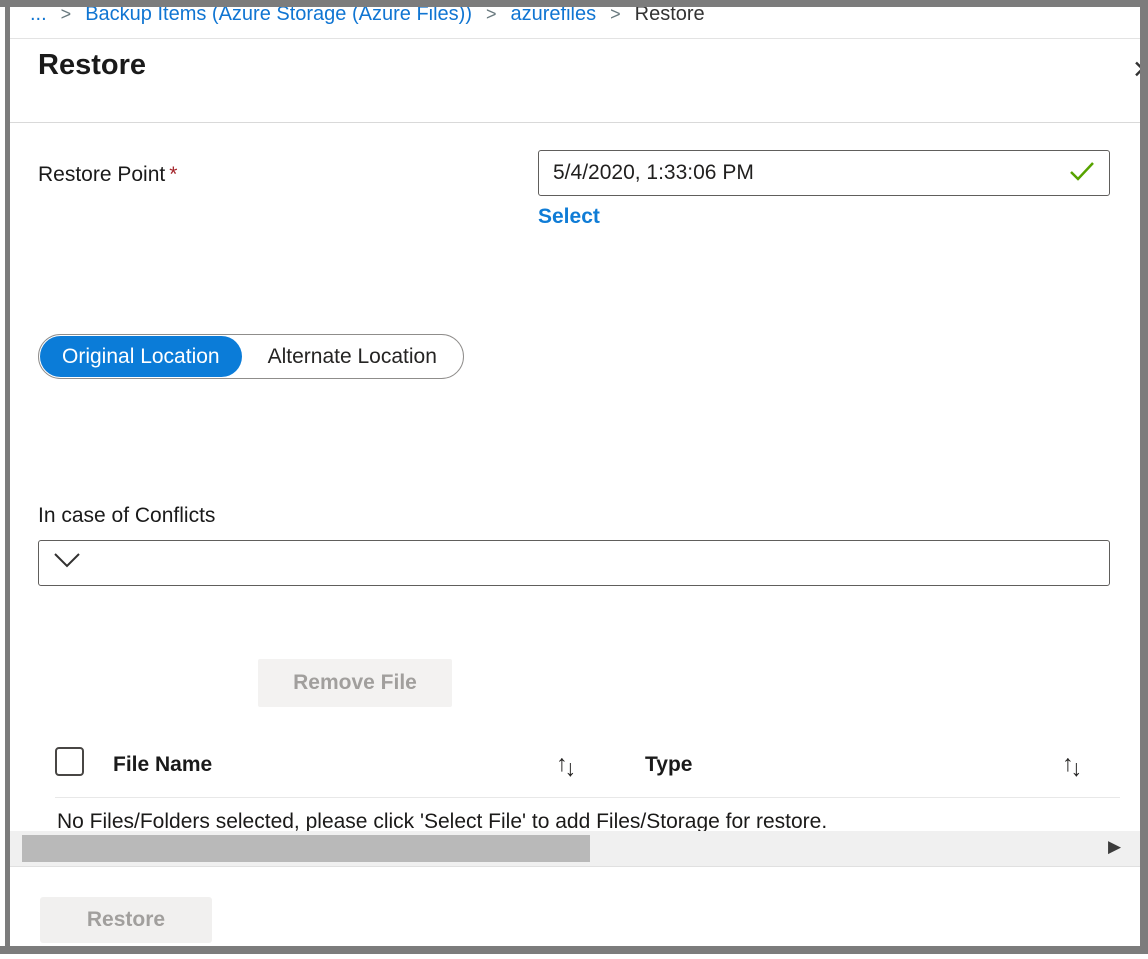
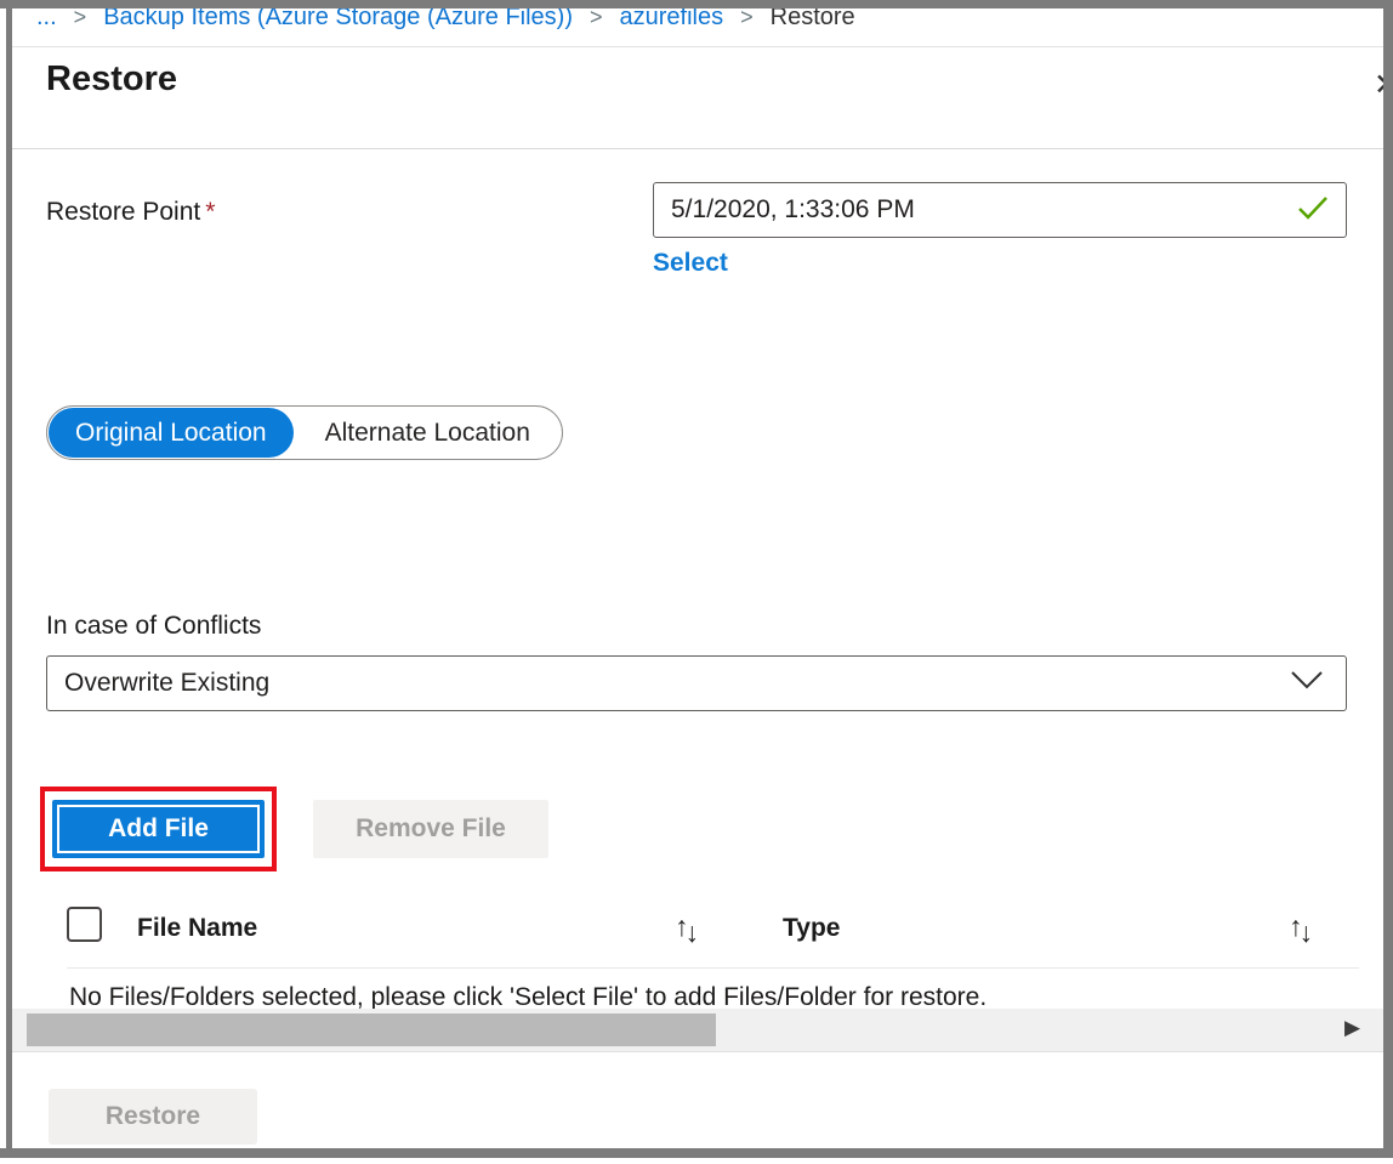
  ...
  >
  Backup Items (Azure Storage (Azure Files))
  >
  azurefiles
  >
  Restore
  Restore
  Restore Point *
- 5/4/2020, 1:33:06 PM
+ 5/1/2020, 1:33:06 PM
  Select
  Original Location
  Alternate Location
  In case of Conflicts
+ Overwrite Existing
+ Add File
  Remove File
  File Name
  ↑↓
  Type
  ↑↓
- No Files/Folders selected, please click 'Select File' to add Files/Storage for restore.
+ No Files/Folders selected, please click 'Select File' to add Files/Folder for restore.
  ▶
  Restore
